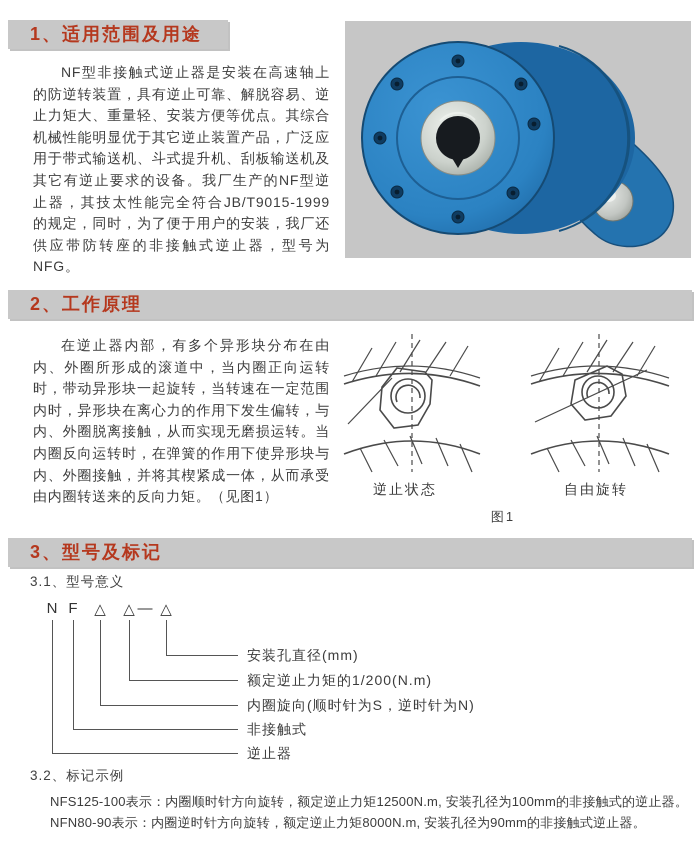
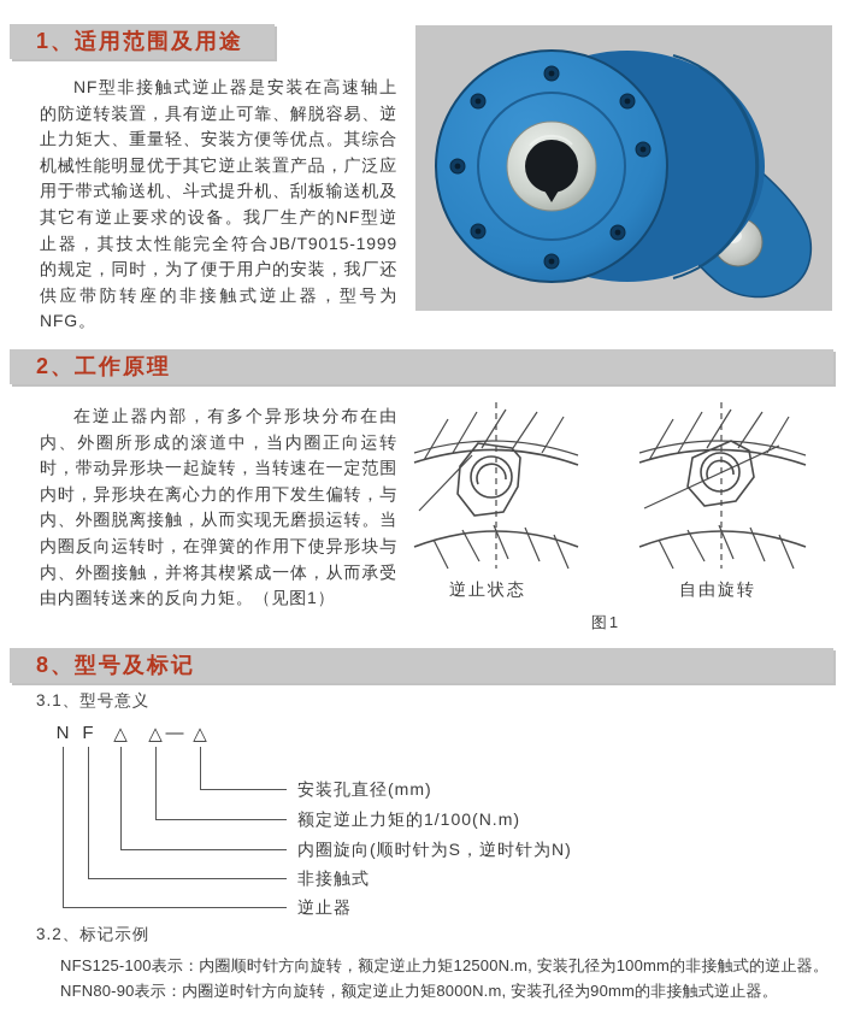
  1、适用范围及用途
  NF型非接触式逆止器是安装在高速轴上的防逆转装置，具有逆止可靠、解脱容易、逆止力矩大、重量轻、安装方便等优点。其综合机械性能明显优于其它逆止装置产品，广泛应用于带式输送机、斗式提升机、刮板输送机及其它有逆止要求的设备。我厂生产的NF型逆止器，其技太性能完全符合JB/T9015-1999的规定，同时，为了便于用户的安装，我厂还供应带防转座的非接触式逆止器，型号为NFG。
  2、工作原理
  在逆止器内部，有多个异形块分布在由内、外圈所形成的滚道中，当内圈正向运转时，带动异形块一起旋转，当转速在一定范围内时，异形块在离心力的作用下发生偏转，与内、外圈脱离接触，从而实现无磨损运转。当内圈反向运转时，在弹簧的作用下使异形块与内、外圈接触，并将其楔紧成一体，从而承受由内圈转送来的反向力矩。（见图1）
  逆止状态
  自由旋转
  图1
- 3、型号及标记
+ 8、型号及标记
  3.1、型号意义
  N
  F
  △
  △
  —
  △
  安装孔直径(mm)
- 额定逆止力矩的1/200(N.m)
+ 额定逆止力矩的1/100(N.m)
  内圈旋向(顺时针为S，逆时针为N)
  非接触式
  逆止器
  3.2、标记示例
  NFS125-100表示：内圈顺时针方向旋转，额定逆止力矩12500N.m, 安装孔径为100mm的非接触式的逆止器。
  NFN80-90表示：内圈逆时针方向旋转，额定逆止力矩8000N.m, 安装孔径为90mm的非接触式逆止器。
